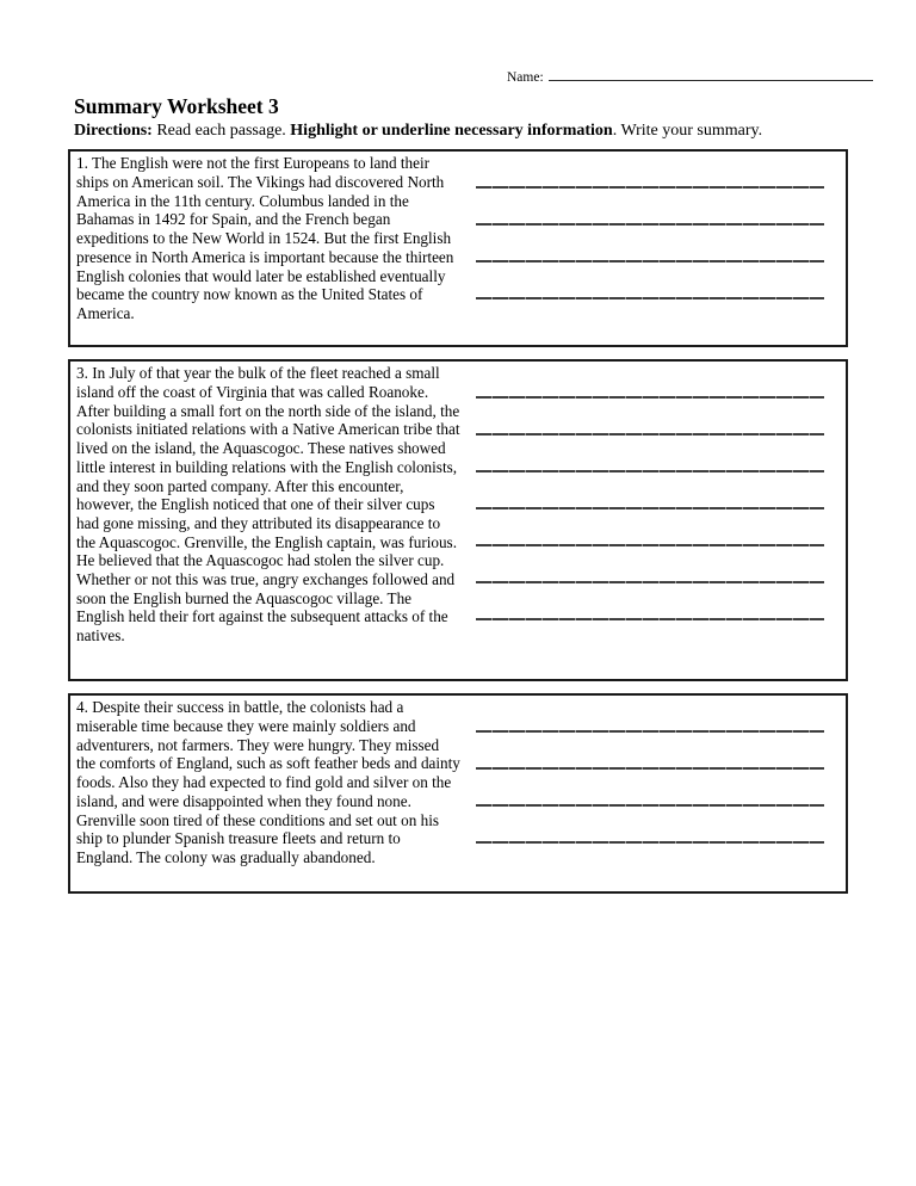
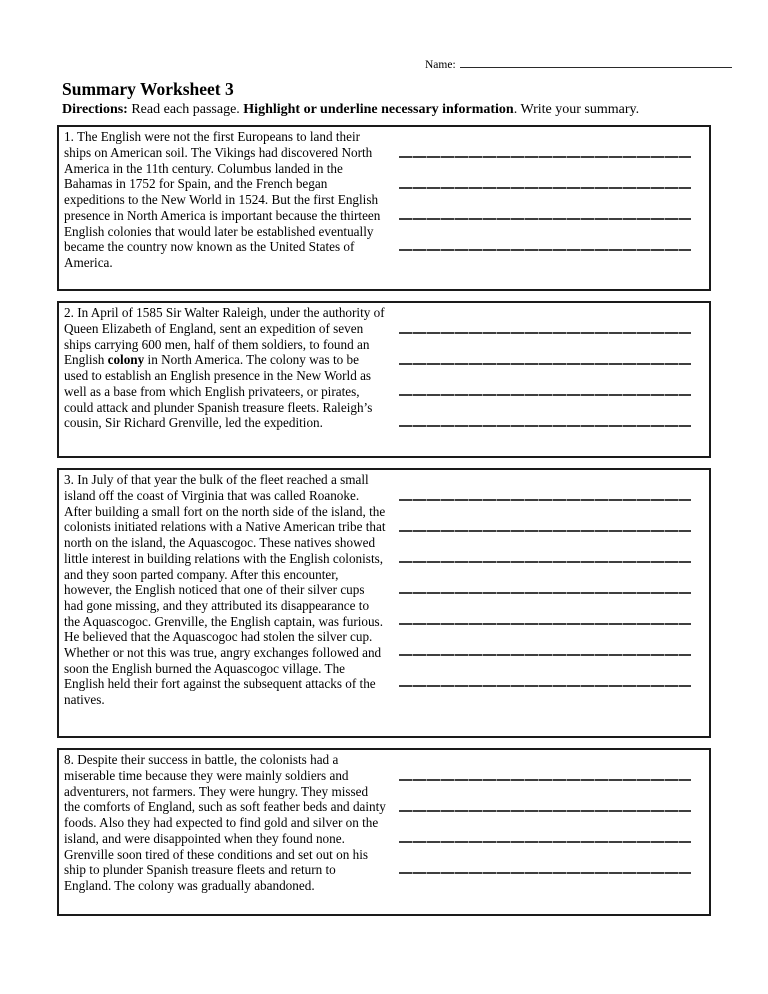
  Name:
  Summary Worksheet 3
  Directions: Read each passage. Highlight or underline necessary information. Write your summary.
- 1. The English were not the first Europeans to land their ships on American soil. The Vikings had discovered North America in the 11th century. Columbus landed in the Bahamas in 1492 for Spain, and the French began expeditions to the New World in 1524. But the first English presence in North America is important because the thirteen English colonies that would later be established eventually became the country now known as the United States of America.
+ 1. The English were not the first Europeans to land their ships on American soil. The Vikings had discovered North America in the 11th century. Columbus landed in the Bahamas in 1752 for Spain, and the French began expeditions to the New World in 1524. But the first English presence in North America is important because the thirteen English colonies that would later be established eventually became the country now known as the United States of America.
+ 2. In April of 1585 Sir Walter Raleigh, under the authority of Queen Elizabeth of England, sent an expedition of seven ships carrying 600 men, half of them soldiers, to found an English colony in North America. The colony was to be used to establish an English presence in the New World as well as a base from which English privateers, or pirates, could attack and plunder Spanish treasure fleets. Raleigh’s cousin, Sir Richard Grenville, led the expedition.
- 3. In July of that year the bulk of the fleet reached a small island off the coast of Virginia that was called Roanoke. After building a small fort on the north side of the island, the colonists initiated relations with a Native American tribe that lived on the island, the Aquascogoc. These natives showed little interest in building relations with the English colonists, and they soon parted company. After this encounter, however, the English noticed that one of their silver cups had gone missing, and they attributed its disappearance to the Aquascogoc. Grenville, the English captain, was furious. He believed that the Aquascogoc had stolen the silver cup. Whether or not this was true, angry exchanges followed and soon the English burned the Aquascogoc village. The English held their fort against the subsequent attacks of the natives.
+ 3. In July of that year the bulk of the fleet reached a small island off the coast of Virginia that was called Roanoke. After building a small fort on the north side of the island, the colonists initiated relations with a Native American tribe that north on the island, the Aquascogoc. These natives showed little interest in building relations with the English colonists, and they soon parted company. After this encounter, however, the English noticed that one of their silver cups had gone missing, and they attributed its disappearance to the Aquascogoc. Grenville, the English captain, was furious. He believed that the Aquascogoc had stolen the silver cup. Whether or not this was true, angry exchanges followed and soon the English burned the Aquascogoc village. The English held their fort against the subsequent attacks of the natives.
- 4. Despite their success in battle, the colonists had a miserable time because they were mainly soldiers and adventurers, not farmers. They were hungry. They missed the comforts of England, such as soft feather beds and dainty foods. Also they had expected to find gold and silver on the island, and were disappointed when they found none. Grenville soon tired of these conditions and set out on his ship to plunder Spanish treasure fleets and return to England. The colony was gradually abandoned.
+ 8. Despite their success in battle, the colonists had a miserable time because they were mainly soldiers and adventurers, not farmers. They were hungry. They missed the comforts of England, such as soft feather beds and dainty foods. Also they had expected to find gold and silver on the island, and were disappointed when they found none. Grenville soon tired of these conditions and set out on his ship to plunder Spanish treasure fleets and return to England. The colony was gradually abandoned.
